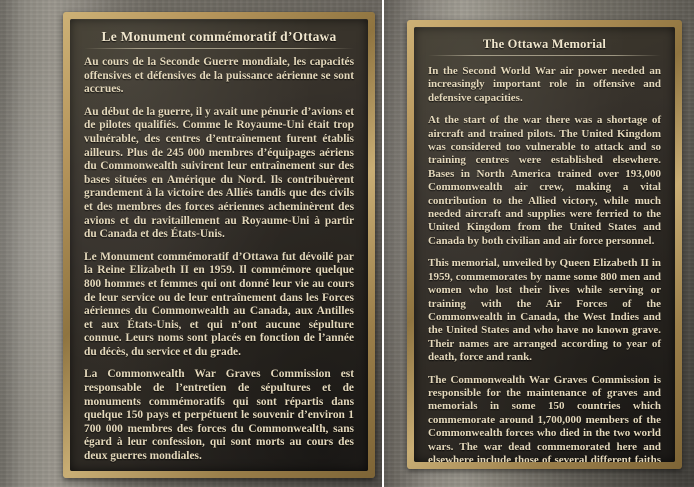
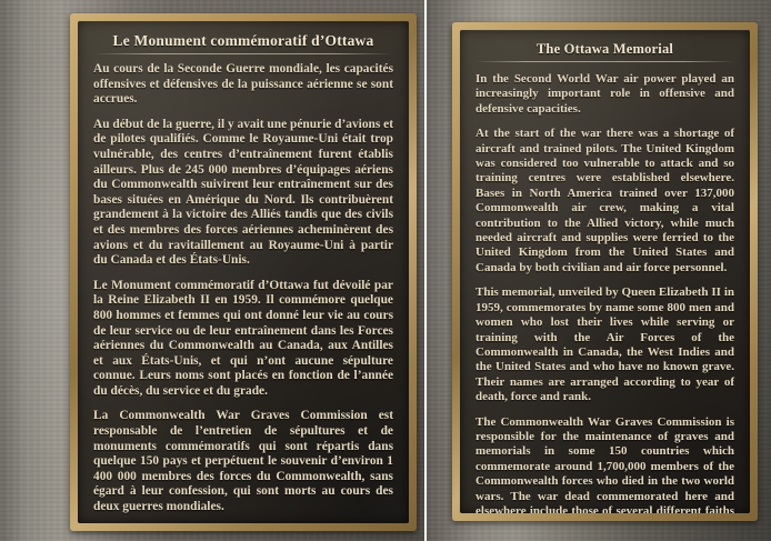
  Le Monument commémoratif d’Ottawa
  Au cours de la Seconde Guerre mondiale, les capacités offensives et défensives de la puissance aérienne se sont accrues.
  Au début de la guerre, il y avait une pénurie d’avions et de pilotes qualifiés. Comme le Royaume-Uni était trop vulnérable, des centres d’entraînement furent établis ailleurs. Plus de 245 000 membres d’équipages aériens du Commonwealth suivirent leur entraînement sur des bases situées en Amérique du Nord. Ils contribuèrent grandement à la victoire des Alliés tandis que des civils et des membres des forces aériennes acheminèrent des avions et du ravitaillement au Royaume-Uni à partir du Canada et des États-Unis.
  Le Monument commémoratif d’Ottawa fut dévoilé par la Reine Elizabeth II en 1959. Il commémore quelque 800 hommes et femmes qui ont donné leur vie au cours de leur service ou de leur entraînement dans les Forces aériennes du Commonwealth au Canada, aux Antilles et aux États-Unis, et qui n’ont aucune sépulture connue. Leurs noms sont placés en fonction de l’année du décès, du service et du grade.
- La Commonwealth War Graves Commission est responsable de l’entretien de sépultures et de monuments commémoratifs qui sont répartis dans quelque 150 pays et perpétuent le souvenir d’environ 1 700 000 membres des forces du Commonwealth, sans égard à leur confession, qui sont morts au cours des deux guerres mondiales.
+ La Commonwealth War Graves Commission est responsable de l’entretien de sépultures et de monuments commémoratifs qui sont répartis dans quelque 150 pays et perpétuent le souvenir d’environ 1 400 000 membres des forces du Commonwealth, sans égard à leur confession, qui sont morts au cours des deux guerres mondiales.
  The Ottawa Memorial
- In the Second World War air power needed an increasingly important role in offensive and defensive capacities.
+ In the Second World War air power played an increasingly important role in offensive and defensive capacities.
- At the start of the war there was a shortage of aircraft and trained pilots. The United Kingdom was considered too vulnerable to attack and so training centres were established elsewhere. Bases in North America trained over 193,000 Commonwealth air crew, making a vital contribution to the Allied victory, while much needed aircraft and supplies were ferried to the United Kingdom from the United States and Canada by both civilian and air force personnel.
+ At the start of the war there was a shortage of aircraft and trained pilots. The United Kingdom was considered too vulnerable to attack and so training centres were established elsewhere. Bases in North America trained over 137,000 Commonwealth air crew, making a vital contribution to the Allied victory, while much needed aircraft and supplies were ferried to the United Kingdom from the United States and Canada by both civilian and air force personnel.
  This memorial, unveiled by Queen Elizabeth II in 1959, commemorates by name some 800 men and women who lost their lives while serving or training with the Air Forces of the Commonwealth in Canada, the West Indies and the United States and who have no known grave. Their names are arranged according to year of death, force and rank.
  The Commonwealth War Graves Commission is responsible for the maintenance of graves and memorials in some 150 countries which commemorate around 1,700,000 members of the Commonwealth forces who died in the two world wars. The war dead commemorated here and elsewhere include those of several different faiths
